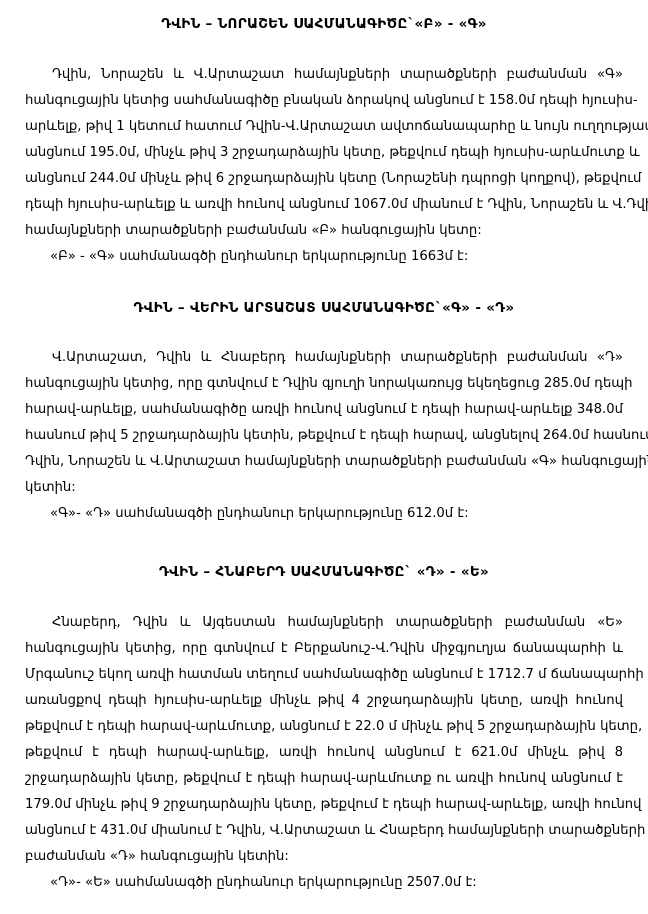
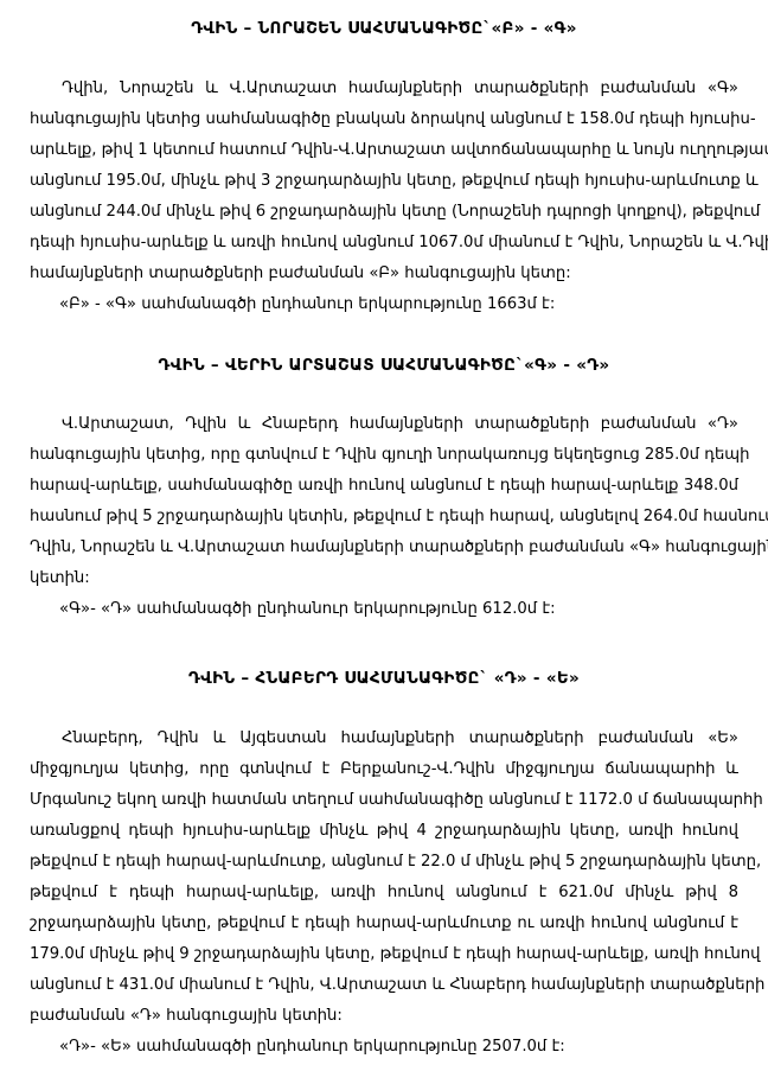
  ԴՎԻՆ – ՆՈՐԱՇԵՆ ՍԱՀՄԱՆԱԳԻԾԸ`«Բ» - «Գ»
  Դվին, Նորաշեն և Վ.Արտաշատ համայնքների տարածքների բաժանման «Գ»
  հանգուցային կետից սահմանագիծը բնական ձորակով անցնում է 158.0մ դեպի հյուսիս-
  արևելք, թիվ 1 կետում հատում Դվին-Վ.Արտաշատ ավտոճանապարհը և նույն ուղղությա
  անցնում 195.0մ, մինչև թիվ 3 շրջադարձային կետը, թեքվում դեպի հյուսիս-արևմուտք և
  անցնում 244.0մ մինչև թիվ 6 շրջադարձային կետը (Նորաշենի դպրոցի կողքով), թեքվում
  դեպի հյուսիս-արևելք և առվի հունով անցնում 1067.0մ միանում է Դվին, Նորաշեն և Վ.Դվ
  համայնքների տարածքների բաժանման «Բ» հանգուցային կետը:
  «Բ» - «Գ» սահմանագծի ընդհանուր երկարությունը 1663մ է:
  ԴՎԻՆ – ՎԵՐԻՆ ԱՐՏԱՇԱՏ ՍԱՀՄԱՆԱԳԻԾԸ`«Գ» - «Դ»
  Վ.Արտաշատ, Դվին և Հնաբերդ համայնքների տարածքների բաժանման «Դ»
  հանգուցային կետից, որը գտնվում է Դվին գյուղի նորակառույց եկեղեցուց 285.0մ դեպի
  հարավ-արևելք, սահմանագիծը առվի հունով անցնում է դեպի հարավ-արևելք 348.0մ
  հասնում թիվ 5 շրջադարձային կետին, թեքվում է դեպի հարավ, անցնելով 264.0մ հասնու
  Դվին, Նորաշեն և Վ.Արտաշատ համայնքների տարածքների բաժանման «Գ» հանգուցայի
  կետին:
  «Գ»- «Դ» սահմանագծի ընդհանուր երկարությունը 612.0մ է:
  ԴՎԻՆ – ՀՆԱԲԵՐԴ ՍԱՀՄԱՆԱԳԻԾԸ` «Դ» - «Ե»
  Հնաբերդ, Դվին և Այգեստան համայնքների տարածքների բաժանման «Ե»
- հանգուցային կետից, որը գտնվում է Բերքանուշ-Վ.Դվին միջգյուղյա ճանապարհի և
+ միջգյուղյա կետից, որը գտնվում է Բերքանուշ-Վ.Դվին միջգյուղյա ճանապարհի և
- Մրգանուշ եկող առվի հատման տեղում սահմանագիծը անցնում է 1712.7 մ ճանապարհի
+ Մրգանուշ եկող առվի հատման տեղում սահմանագիծը անցնում է 1172.0 մ ճանապարհի
  առանցքով դեպի հյուսիս-արևելք մինչև թիվ 4 շրջադարձային կետը, առվի հունով
  թեքվում է դեպի հարավ-արևմուտք, անցնում է 22.0 մ մինչև թիվ 5 շրջադարձային կետը,
  թեքվում է դեպի հարավ-արևելք, առվի հունով անցնում է 621.0մ մինչև թիվ 8
  շրջադարձային կետը, թեքվում է դեպի հարավ-արևմուտք ու առվի հունով անցնում է
  179.0մ մինչև թիվ 9 շրջադարձային կետը, թեքվում է դեպի հարավ-արևելք, առվի հունով
  անցնում է 431.0մ միանում է Դվին, Վ.Արտաշատ և Հնաբերդ համայնքների տարածքների
  բաժանման «Դ» հանգուցային կետին:
  «Դ»- «Ե» սահմանագծի ընդհանուր երկարությունը 2507.0մ է:
